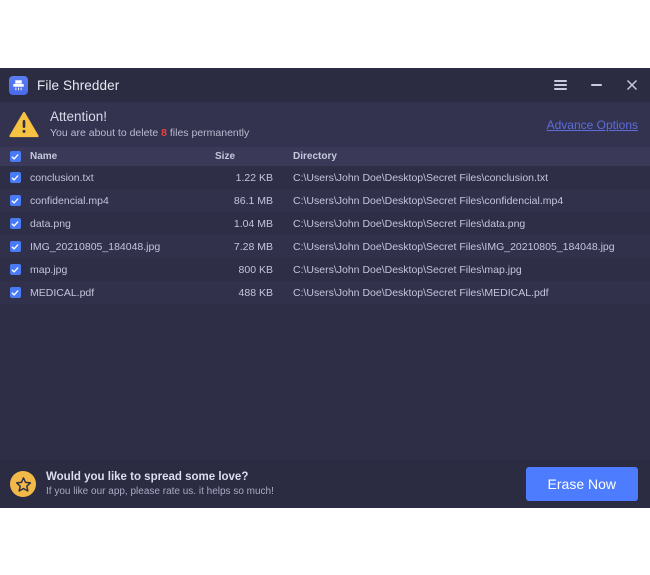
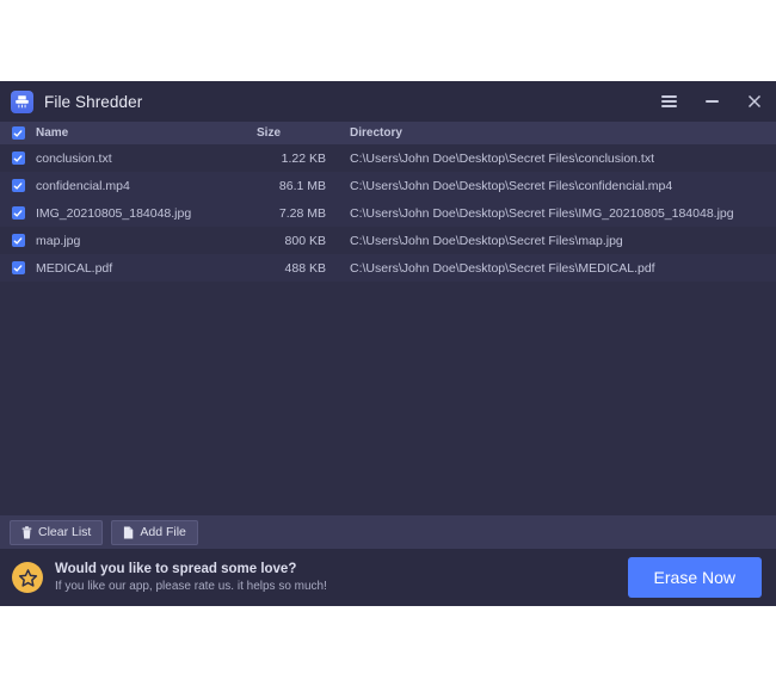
  File Shredder
- Attention!
- You are about to delete 8 files permanently
- Advance Options
  Name
  Size
  Directory
  conclusion.txt
  1.22 KB
  C:\Users\John Doe\Desktop\Secret Files\conclusion.txt
  confidencial.mp4
  86.1 MB
  C:\Users\John Doe\Desktop\Secret Files\confidencial.mp4
- data.png
- 1.04 MB
- C:\Users\John Doe\Desktop\Secret Files\data.png
  IMG_20210805_184048.jpg
  7.28 MB
  C:\Users\John Doe\Desktop\Secret Files\IMG_20210805_184048.jpg
  map.jpg
  800 KB
  C:\Users\John Doe\Desktop\Secret Files\map.jpg
  MEDICAL.pdf
  488 KB
  C:\Users\John Doe\Desktop\Secret Files\MEDICAL.pdf
+ Clear List
+ Add File
  Would you like to spread some love?
  If you like our app, please rate us. it helps so much!
  Erase Now
